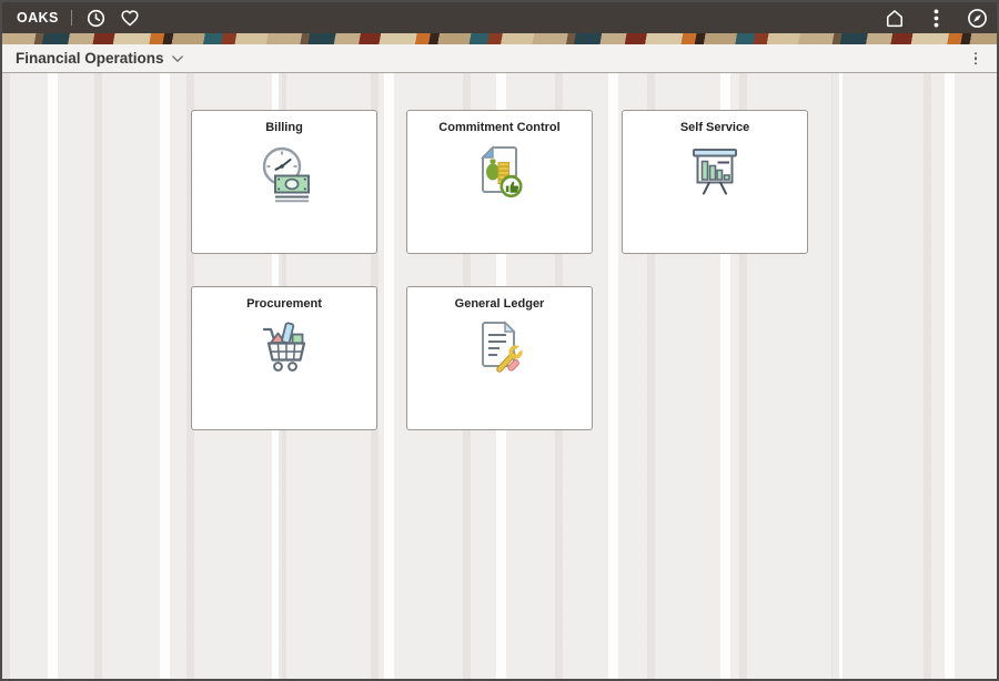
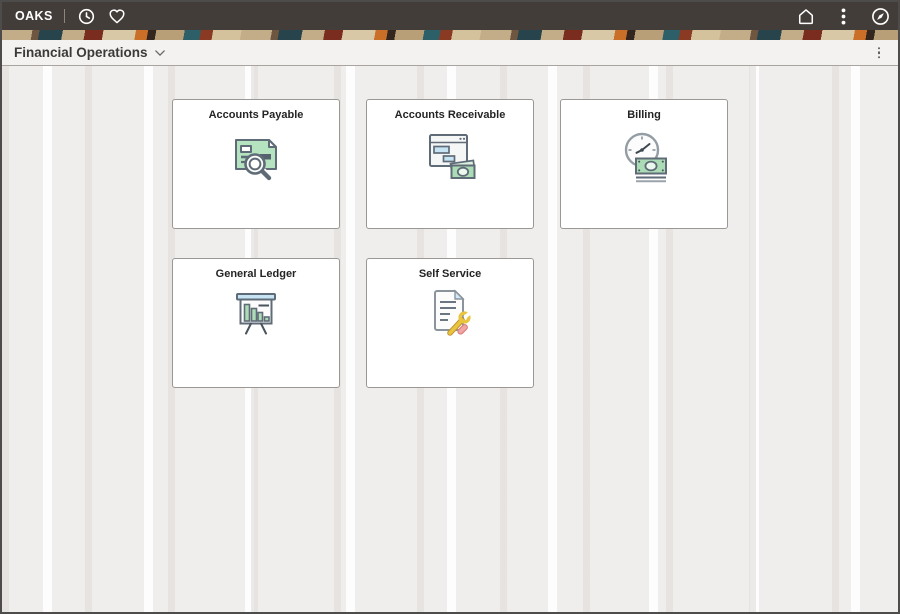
  OAKS
  Financial Operations
+ Accounts Payable
+ Accounts Receivable
  Billing
- Commitment Control
- Self Service
+ General Ledger
- Procurement
- General Ledger
+ Self Service
